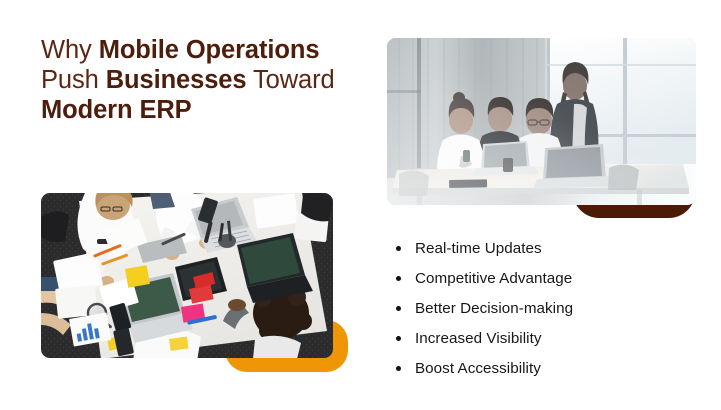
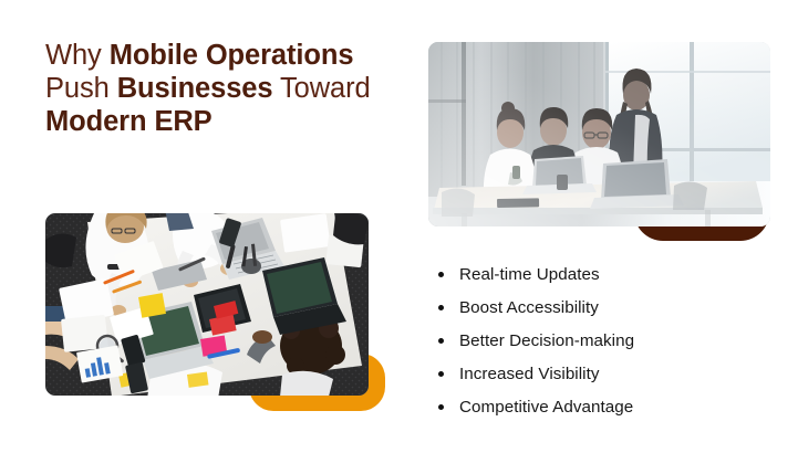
  Why Mobile Operations
  Push Businesses Toward
  Modern ERP
  Real-time Updates
- Competitive Advantage
+ Boost Accessibility
  Better Decision-making
  Increased Visibility
- Boost Accessibility
+ Competitive Advantage
